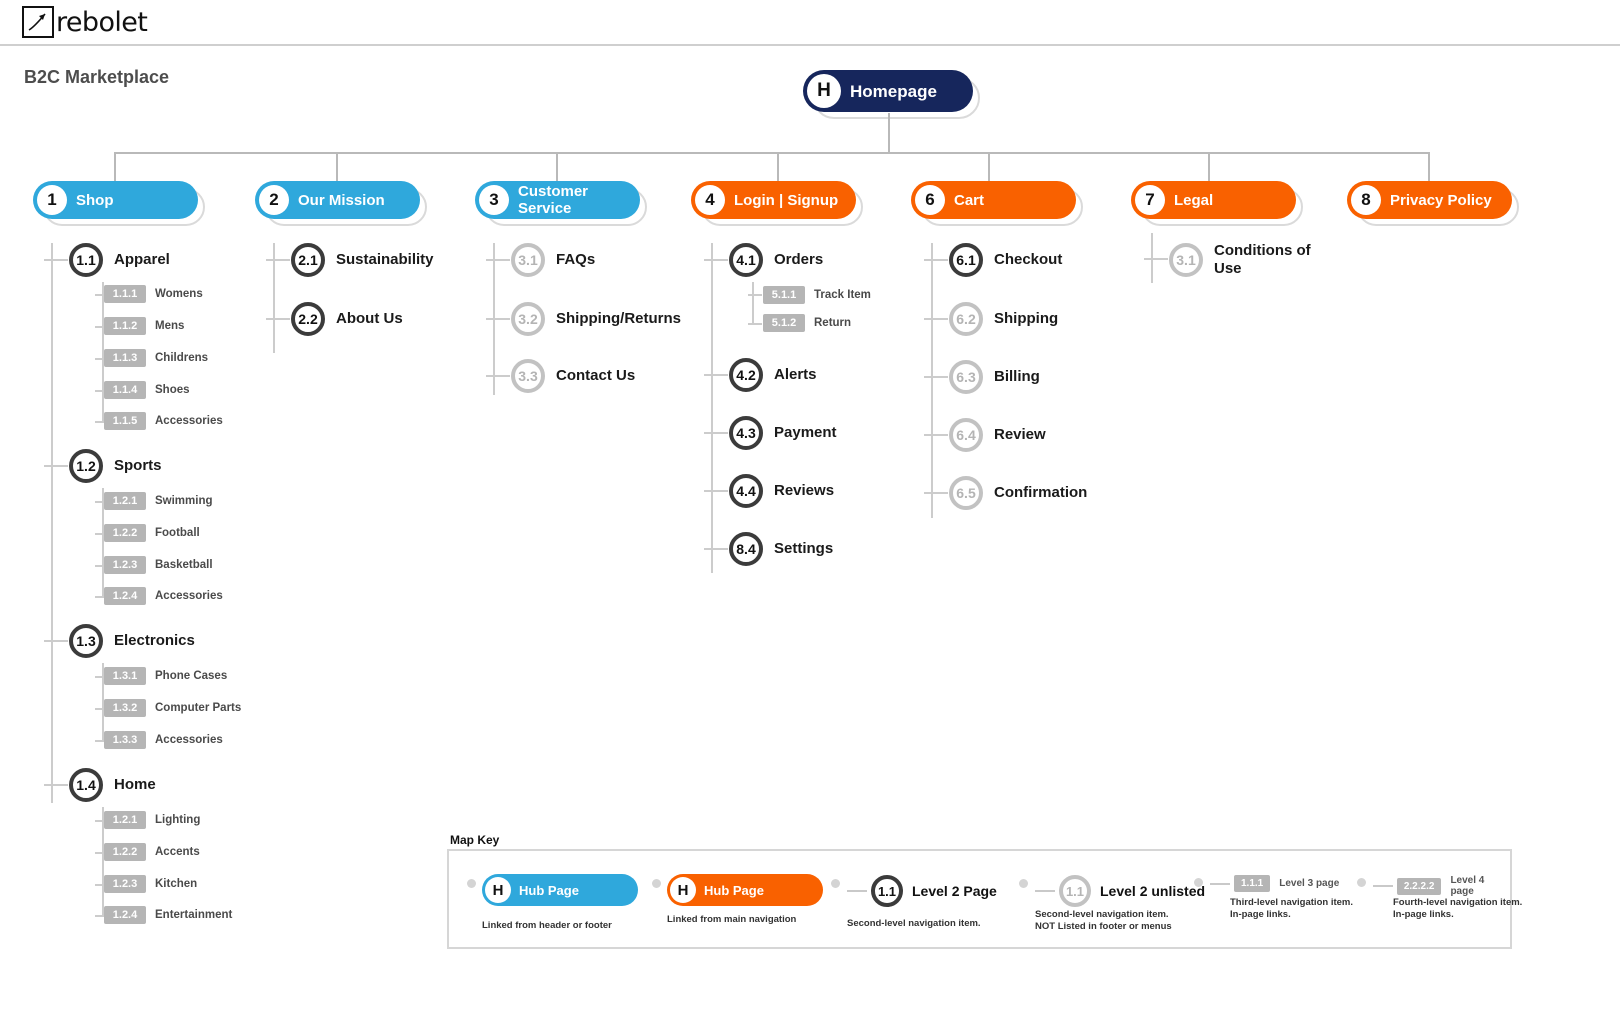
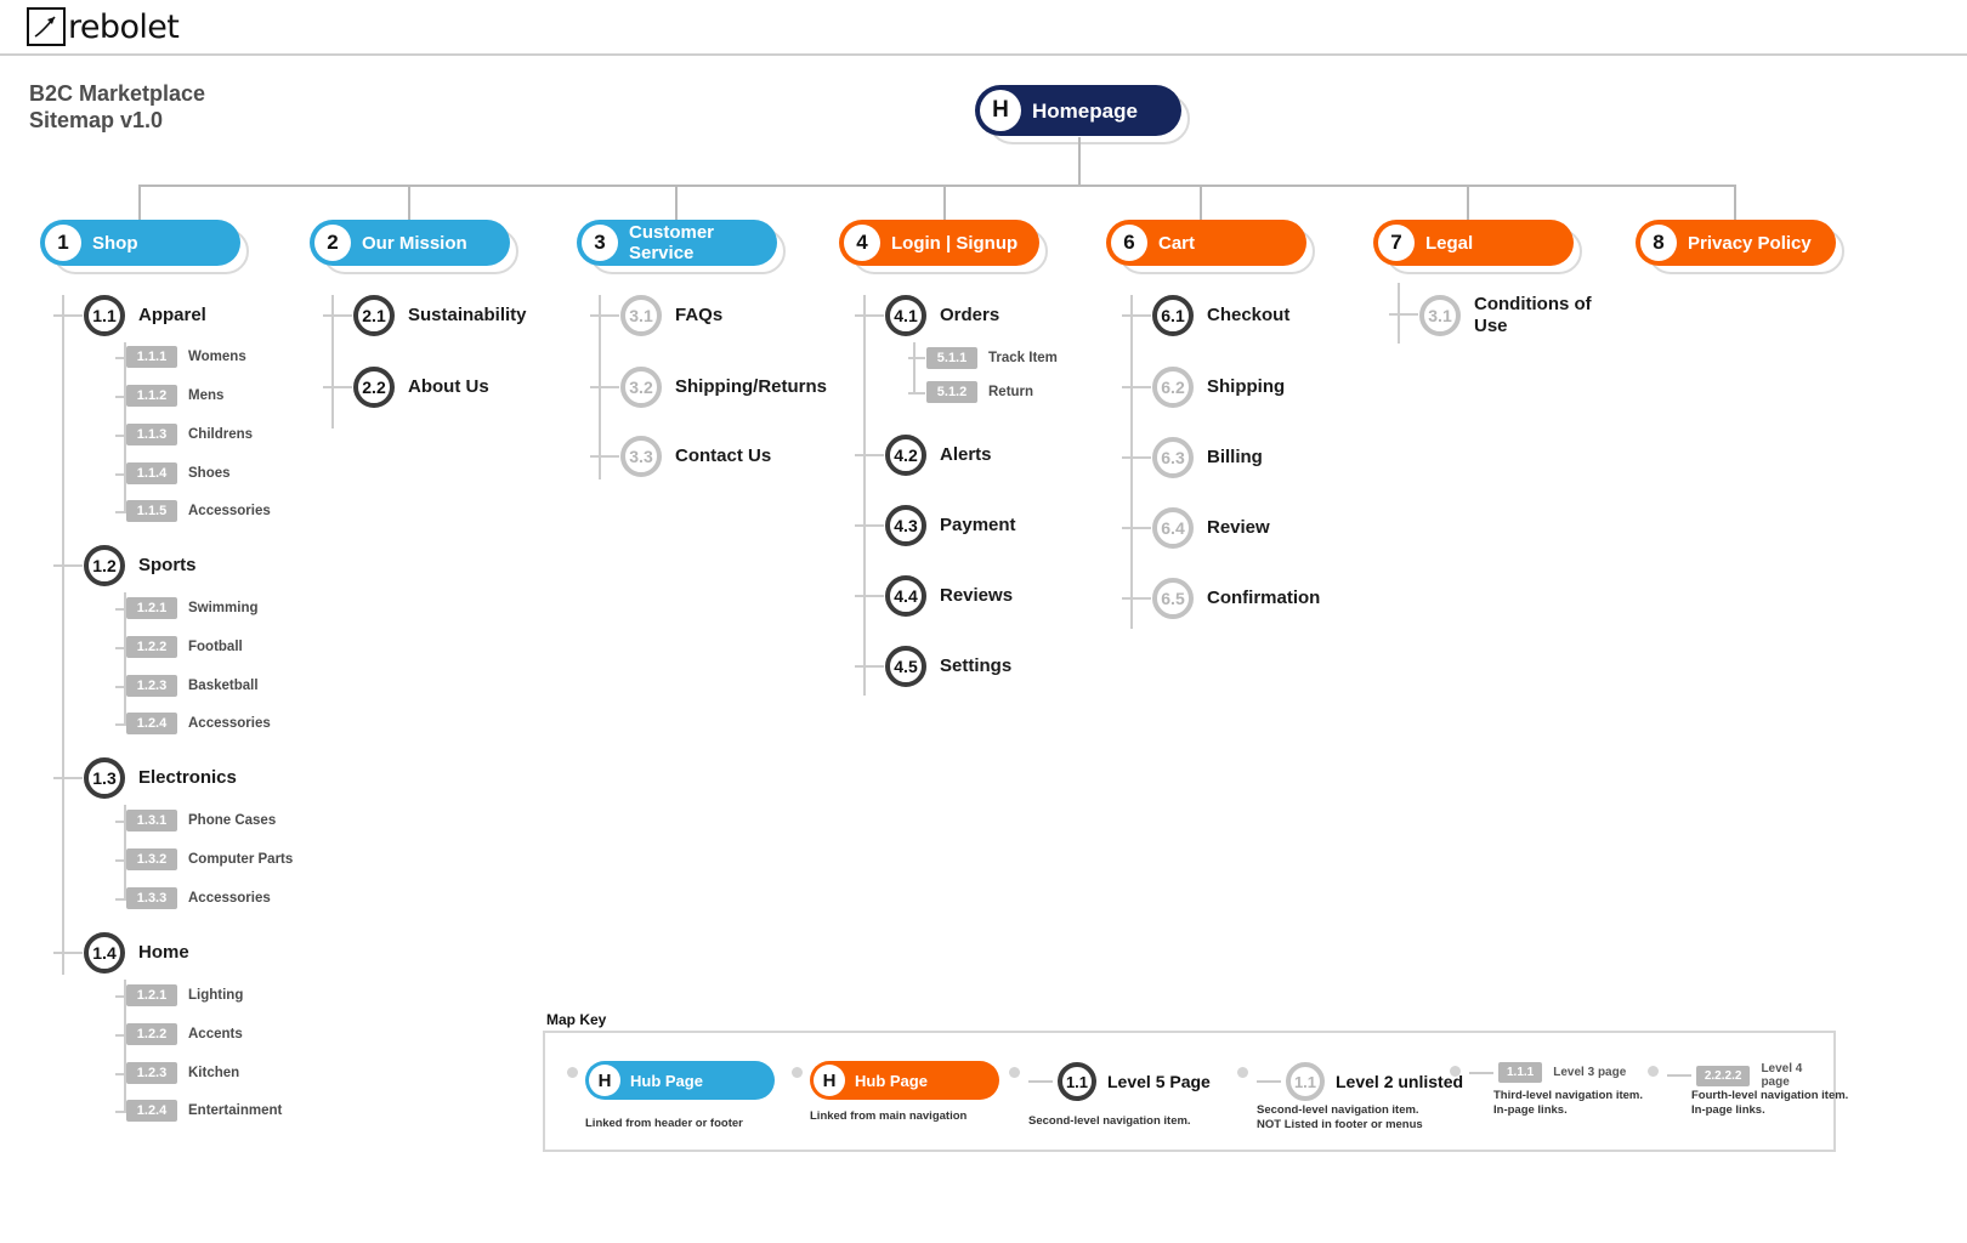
  rebolet
  B2C Marketplace
+ Sitemap v1.0
  H
  Homepage
  1
  Shop
  2
  Our Mission
  3
  Customer Service
  4
  Login | Signup
  6
  Cart
  7
  Legal
  8
  Privacy Policy
  1.1
  Apparel
  1.1.1
  Womens
  1.1.2
  Mens
  1.1.3
  Childrens
  1.1.4
  Shoes
  1.1.5
  Accessories
  1.2
  Sports
  1.2.1
  Swimming
  1.2.2
  Football
  1.2.3
  Basketball
  1.2.4
  Accessories
  1.3
  Electronics
  1.3.1
  Phone Cases
  1.3.2
  Computer Parts
  1.3.3
  Accessories
  1.4
  Home
  1.2.1
  Lighting
  1.2.2
  Accents
  1.2.3
  Kitchen
  1.2.4
  Entertainment
  2.1
  Sustainability
  2.2
  About Us
  3.1
  FAQs
  3.2
  Shipping/Returns
  3.3
  Contact Us
  4.1
  Orders
  5.1.1
  Track Item
  5.1.2
  Return
  4.2
  Alerts
  4.3
  Payment
  4.4
  Reviews
- 8.4
+ 4.5
  Settings
  6.1
  Checkout
  6.2
  Shipping
  6.3
  Billing
  6.4
  Review
  6.5
  Confirmation
  3.1
  Conditions of Use
  Map Key
  H
  Hub Page
  Linked from header or footer
  H
  Hub Page
  Linked from main navigation
  1.1
- Level 2 Page
+ Level 5 Page
  Second-level navigation item.
  1.1
  Level 2 unlisted
  Second-level navigation item.
  NOT Listed in footer or menus
  1.1.1
  Level 3 page
  Third-level navigation item.
  In-page links.
  2.2.2.2
  Level 4 page
  Fourth-level navigation item.
  In-page links.
